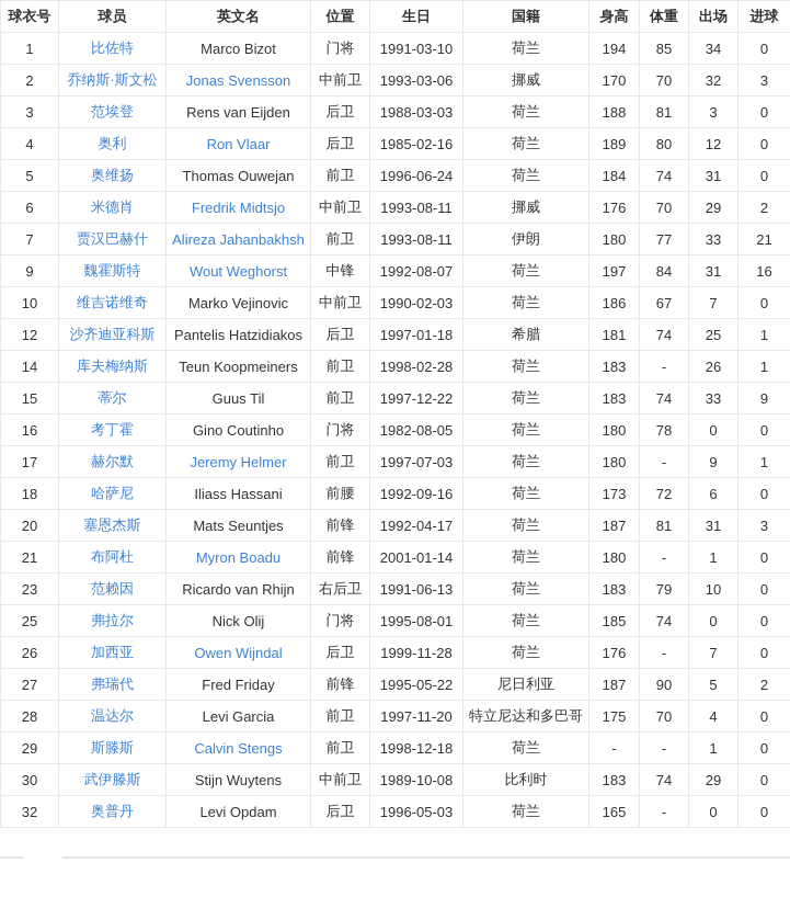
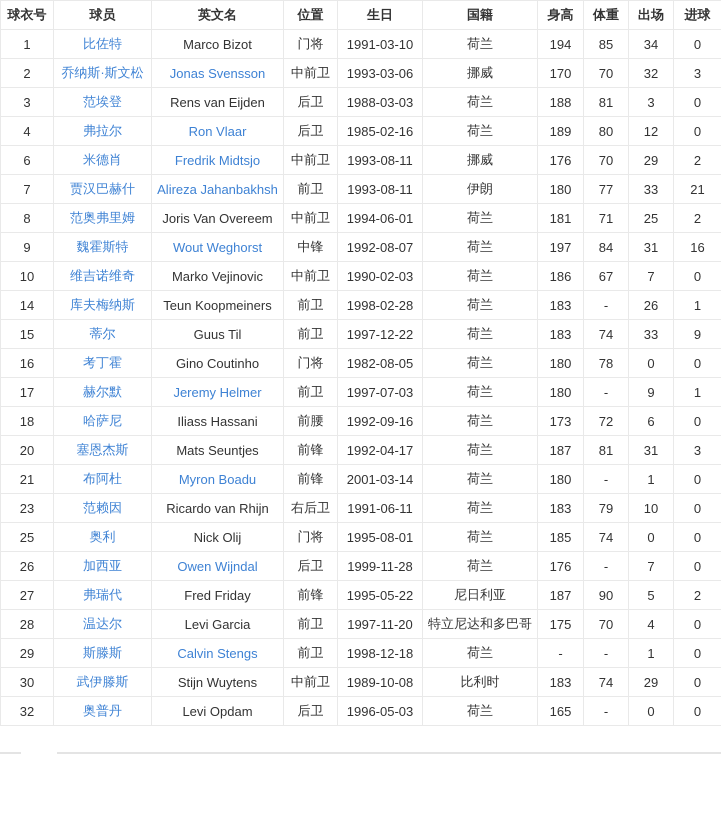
  球衣号	球员	英文名	位置	生日	国籍	身高	体重	出场	进球
  1	比佐特	Marco Bizot	门将	1991-03-10	荷兰	194	85	34	0
  2	乔纳斯·斯文松	Jonas Svensson	中前卫	1993-03-06	挪威	170	70	32	3
  3	范埃登	Rens van Eijden	后卫	1988-03-03	荷兰	188	81	3	0
- 4	奥利	Ron Vlaar	后卫	1985-02-16	荷兰	189	80	12	0
+ 4	弗拉尔	Ron Vlaar	后卫	1985-02-16	荷兰	189	80	12	0
- 5	奥维扬	Thomas Ouwejan	前卫	1996-06-24	荷兰	184	74	31	0
  6	米德肖	Fredrik Midtsjo	中前卫	1993-08-11	挪威	176	70	29	2
  7	贾汉巴赫什	Alireza Jahanbakhsh	前卫	1993-08-11	伊朗	180	77	33	21
+ 8	范奥弗里姆	Joris Van Overeem	中前卫	1994-06-01	荷兰	181	71	25	2
  9	魏霍斯特	Wout Weghorst	中锋	1992-08-07	荷兰	197	84	31	16
  10	维吉诺维奇	Marko Vejinovic	中前卫	1990-02-03	荷兰	186	67	7	0
- 12	沙齐迪亚科斯	Pantelis Hatzidiakos	后卫	1997-01-18	希腊	181	74	25	1
  14	库夫梅纳斯	Teun Koopmeiners	前卫	1998-02-28	荷兰	183	-	26	1
  15	蒂尔	Guus Til	前卫	1997-12-22	荷兰	183	74	33	9
  16	考丁霍	Gino Coutinho	门将	1982-08-05	荷兰	180	78	0	0
  17	赫尔默	Jeremy Helmer	前卫	1997-07-03	荷兰	180	-	9	1
  18	哈萨尼	Iliass Hassani	前腰	1992-09-16	荷兰	173	72	6	0
  20	塞恩杰斯	Mats Seuntjes	前锋	1992-04-17	荷兰	187	81	31	3
- 21	布阿杜	Myron Boadu	前锋	2001-01-14	荷兰	180	-	1	0
+ 21	布阿杜	Myron Boadu	前锋	2001-03-14	荷兰	180	-	1	0
- 23	范赖因	Ricardo van Rhijn	右后卫	1991-06-13	荷兰	183	79	10	0
+ 23	范赖因	Ricardo van Rhijn	右后卫	1991-06-11	荷兰	183	79	10	0
- 25	弗拉尔	Nick Olij	门将	1995-08-01	荷兰	185	74	0	0
+ 25	奥利	Nick Olij	门将	1995-08-01	荷兰	185	74	0	0
  26	加西亚	Owen Wijndal	后卫	1999-11-28	荷兰	176	-	7	0
  27	弗瑞代	Fred Friday	前锋	1995-05-22	尼日利亚	187	90	5	2
  28	温达尔	Levi Garcia	前卫	1997-11-20	特立尼达和多巴哥	175	70	4	0
  29	斯滕斯	Calvin Stengs	前卫	1998-12-18	荷兰	-	-	1	0
  30	武伊滕斯	Stijn Wuytens	中前卫	1989-10-08	比利时	183	74	29	0
  32	奥普丹	Levi Opdam	后卫	1996-05-03	荷兰	165	-	0	0
